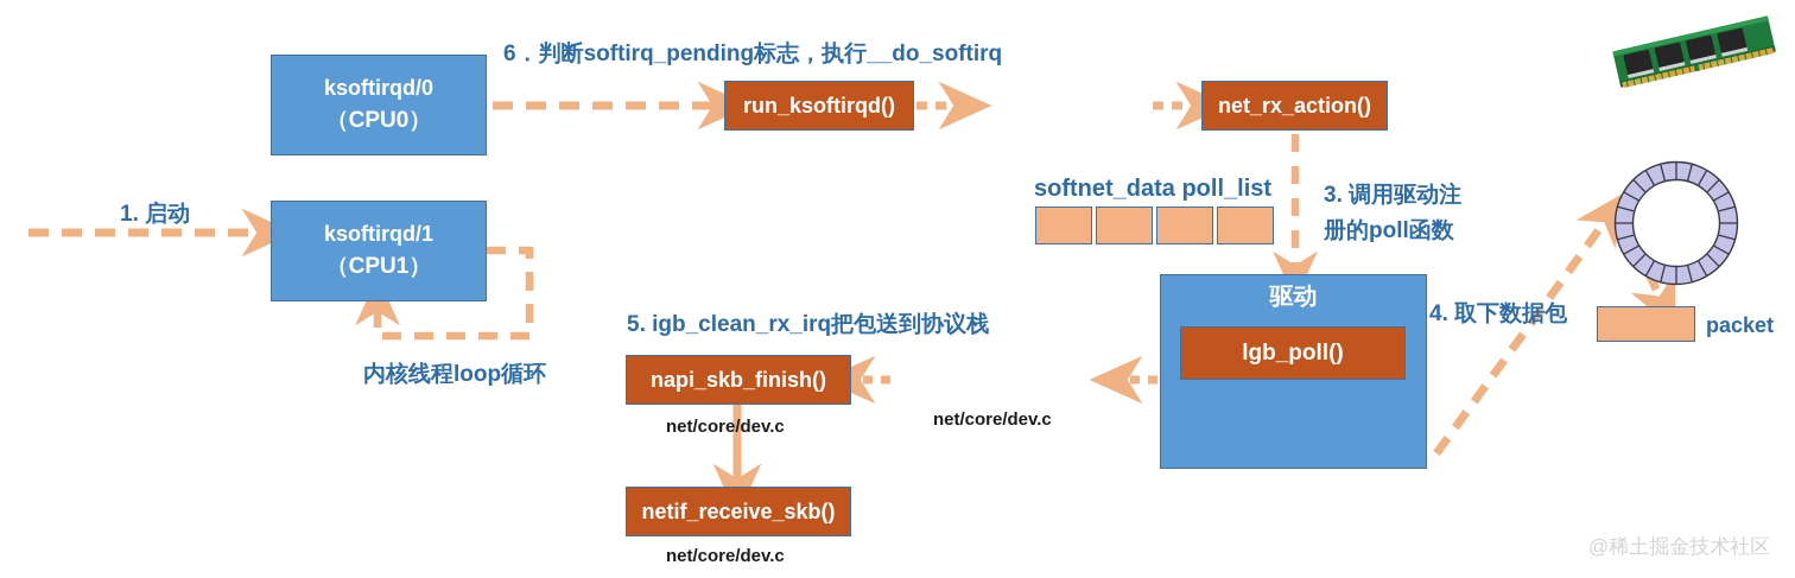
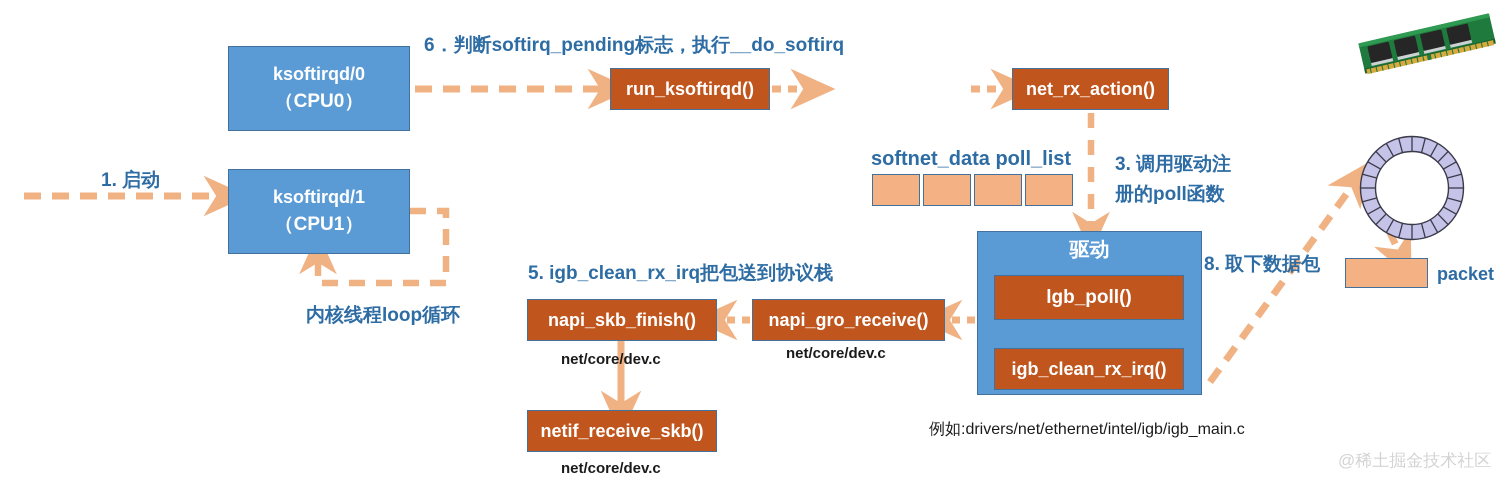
  ksoftirqd/0
  （CPU0）
  ksoftirqd/1
  （CPU1）
  run_ksoftirqd()
  net_rx_action()
  softnet_data poll_list
  驱动
  lgb_poll()
+ igb_clean_rx_irq()
+ 例如:drivers/net/ethernet/intel/igb/igb_main.c
+ napi_gro_receive()
  net/core/dev.c
  napi_skb_finish()
  net/core/dev.c
  netif_receive_skb()
  net/core/dev.c
  packet
  1. 启动
  6．判断softirq_pending标志，执行__do_softirq
  3. 调用驱动注
  册的poll函数
- 4. 取下数据包
+ 8. 取下数据包
  5. igb_clean_rx_irq把包送到协议栈
  内核线程loop循环
  @稀土掘金技术社区
